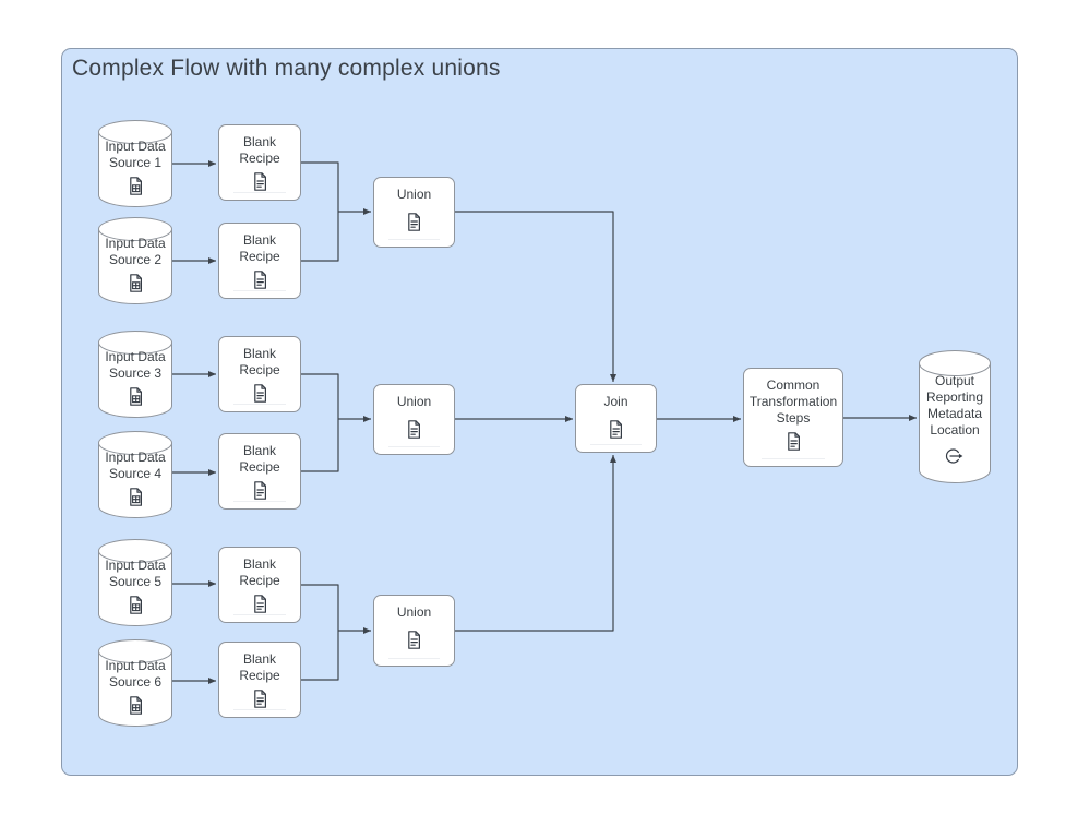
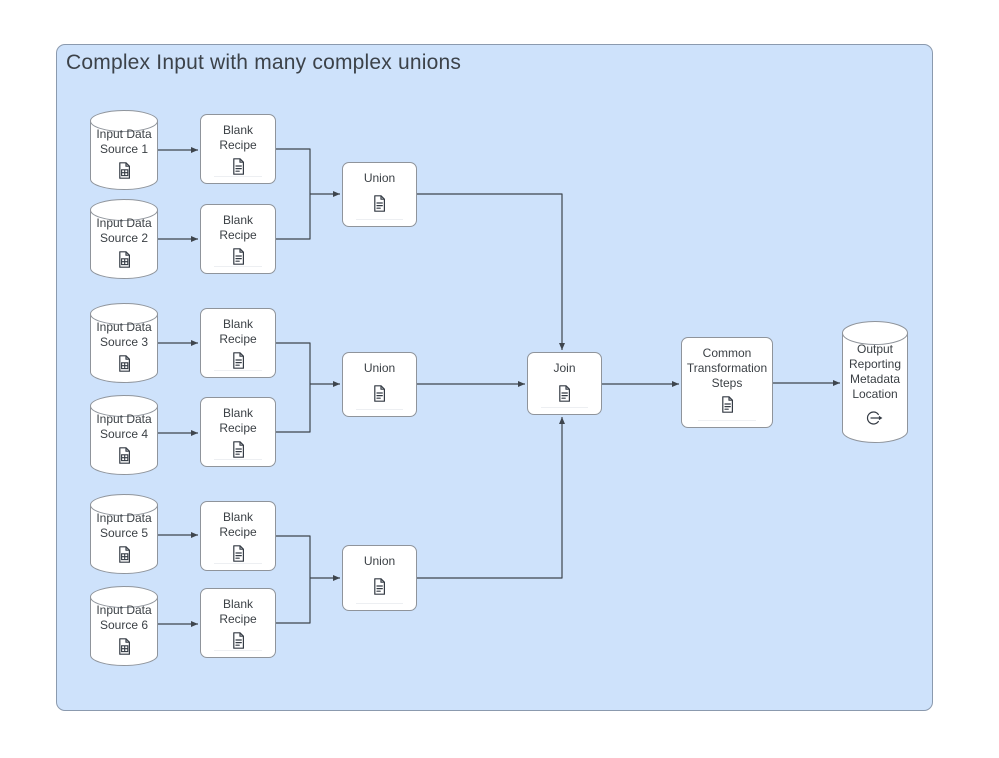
- Complex Flow with many complex unions
+ Complex Input with many complex unions
  Input Data
  Source 1
  Input Data
  Source 2
  Input Data
  Source 3
  Input Data
  Source 4
  Input Data
  Source 5
  Input Data
  Source 6
  Blank
  Recipe
  Blank
  Recipe
  Blank
  Recipe
  Blank
  Recipe
  Blank
  Recipe
  Blank
  Recipe
  Union
  Union
  Union
  Join
  Common
  Transformation
  Steps
  Output
  Reporting
  Metadata
  Location
